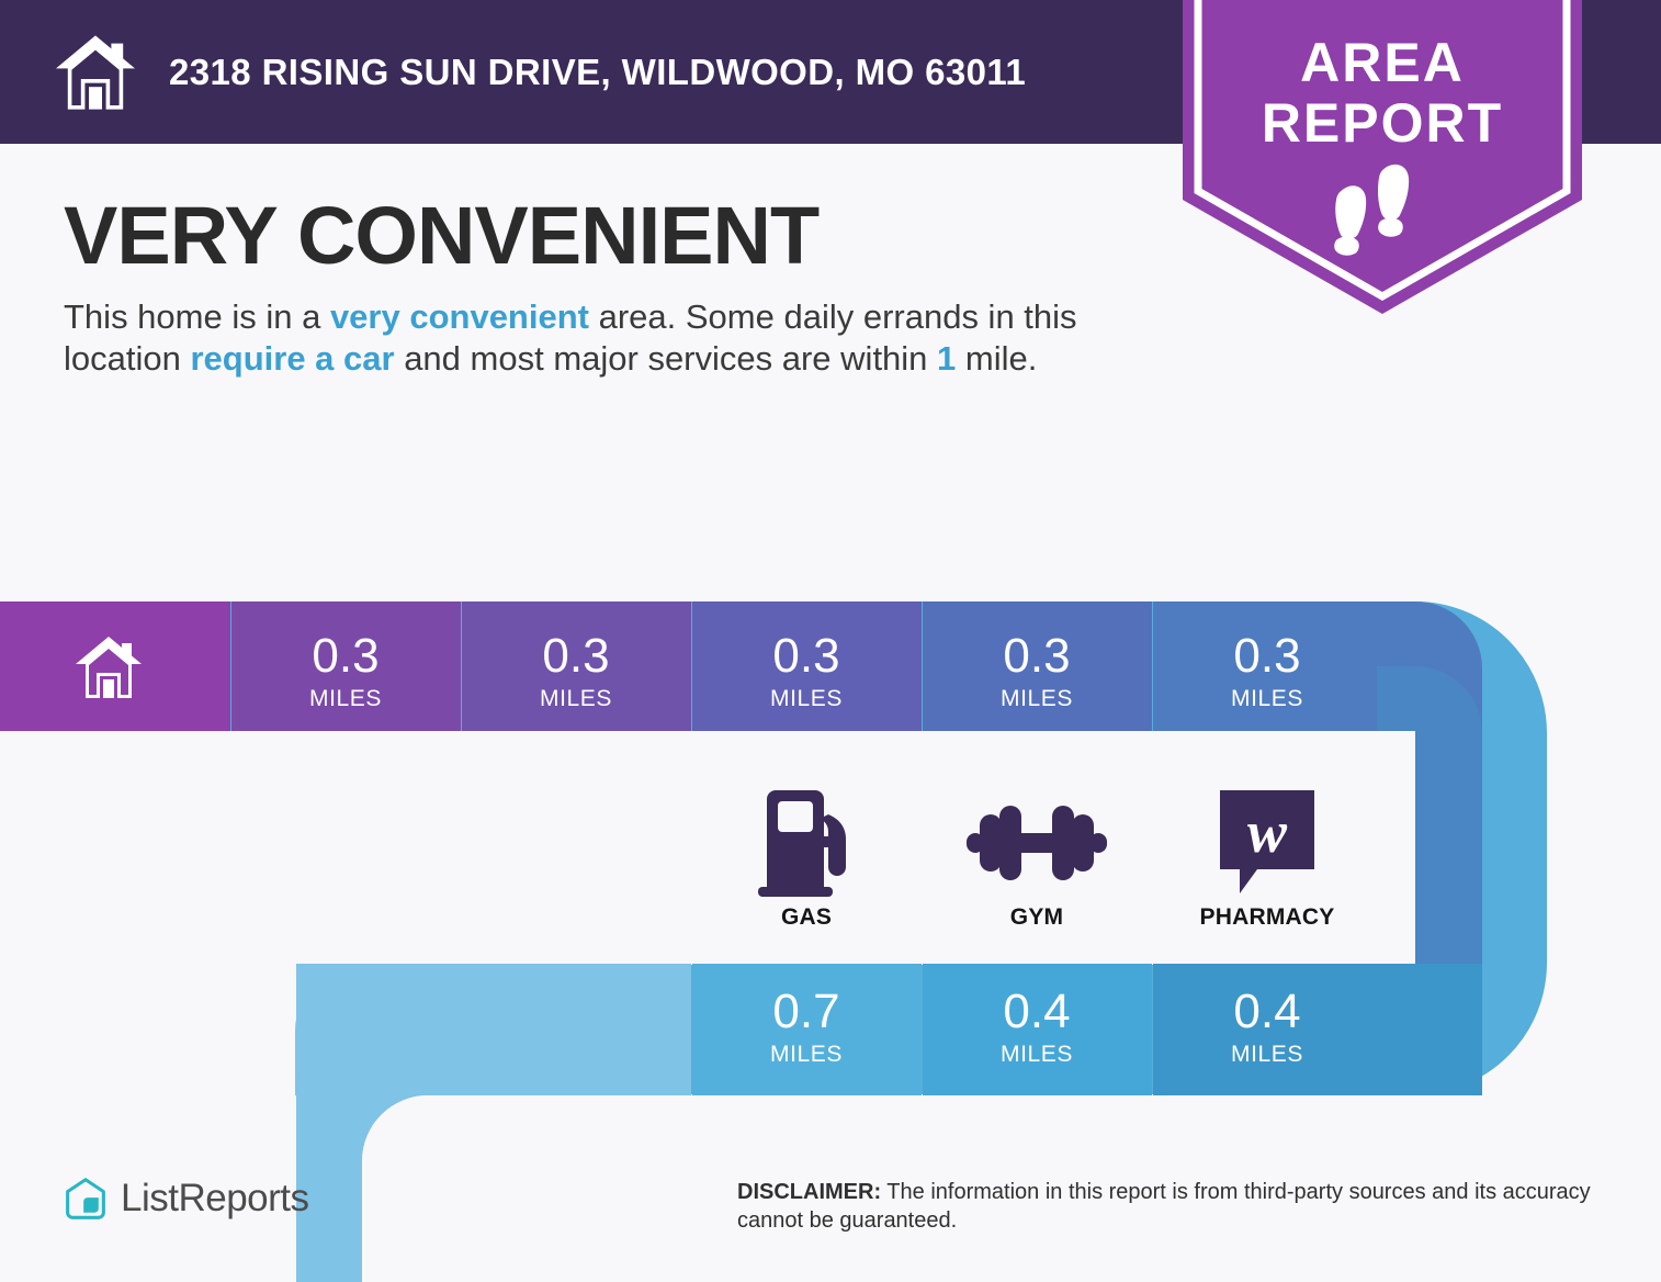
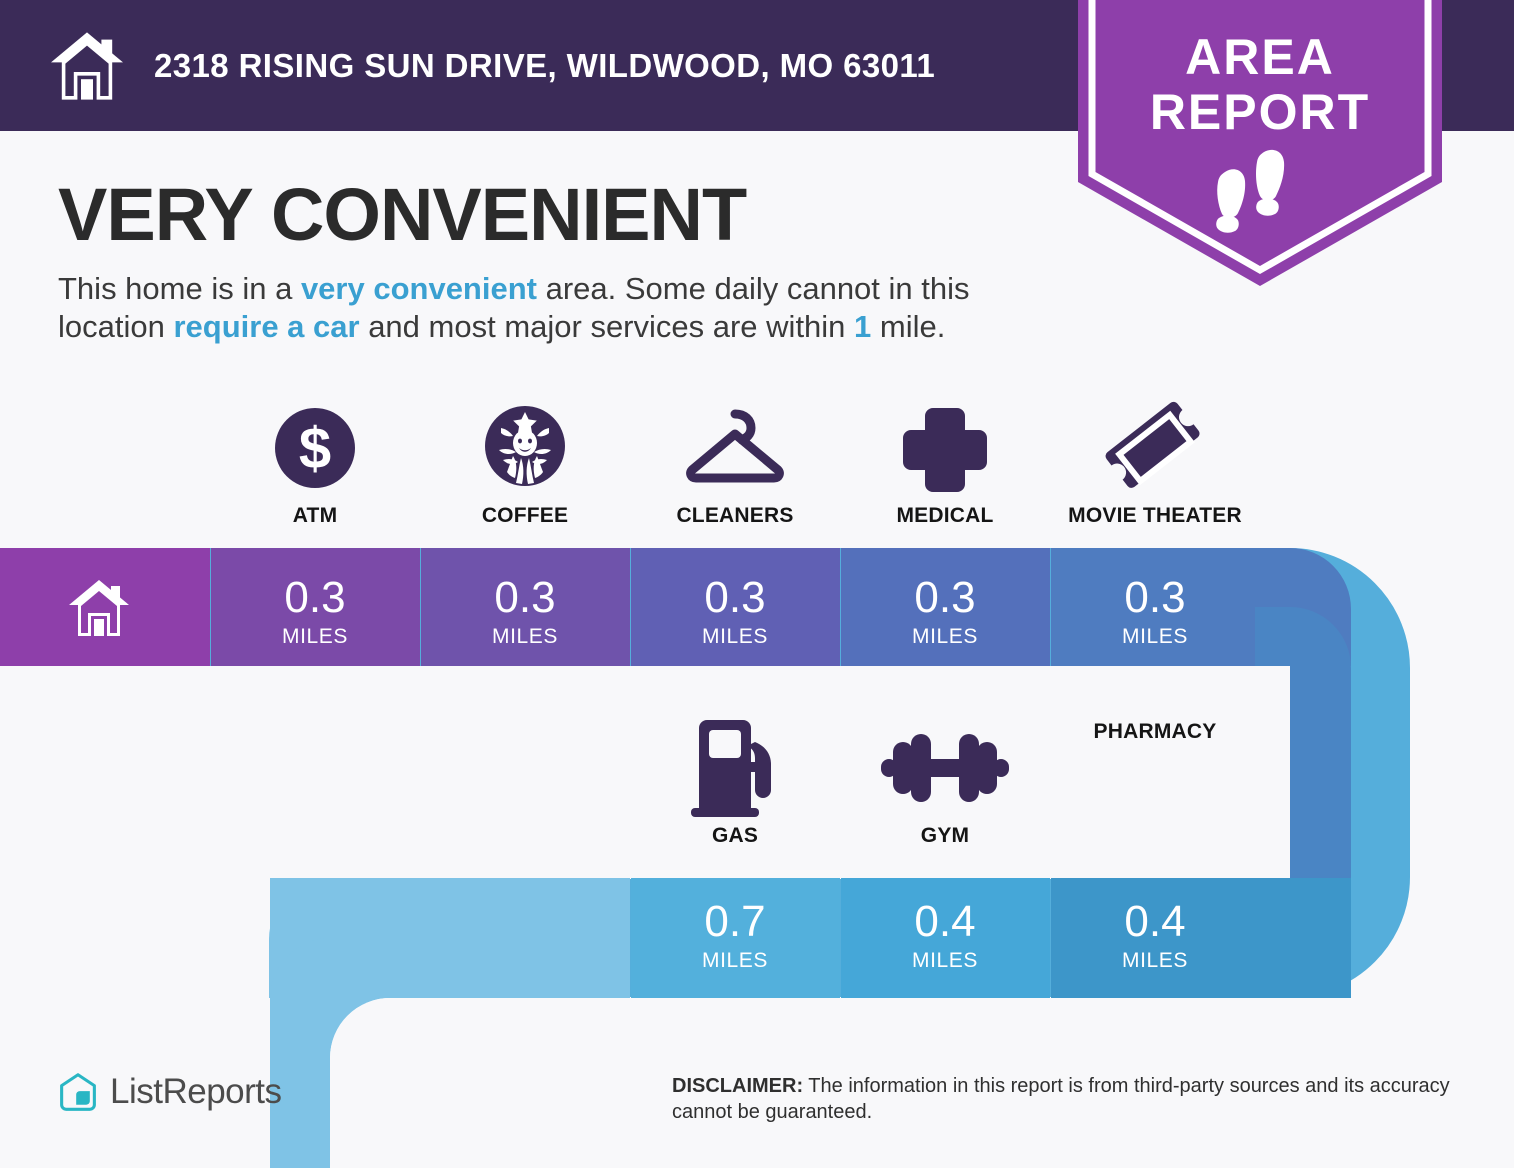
  2318 RISING SUN DRIVE, WILDWOOD, MO 63011
  AREA
  REPORT
  VERY CONVENIENT
- This home is in a very convenient area. Some daily errands in this location require a car and most major services are within 1 mile.
+ This home is in a very convenient area. Some daily cannot in this location require a car and most major services are within 1 mile.
+ $
+ ATM
+ COFFEE
+ CLEANERS
+ MEDICAL
+ MOVIE THEATER
  GAS
  GYM
- w
  PHARMACY
  0.3
  MILES
  0.3
  MILES
  0.3
  MILES
  0.3
  MILES
  0.3
  MILES
  0.7
  MILES
  0.4
  MILES
  0.4
  MILES
  ListReports
  DISCLAIMER: The information in this report is from third-party sources and its accuracy cannot be guaranteed.
